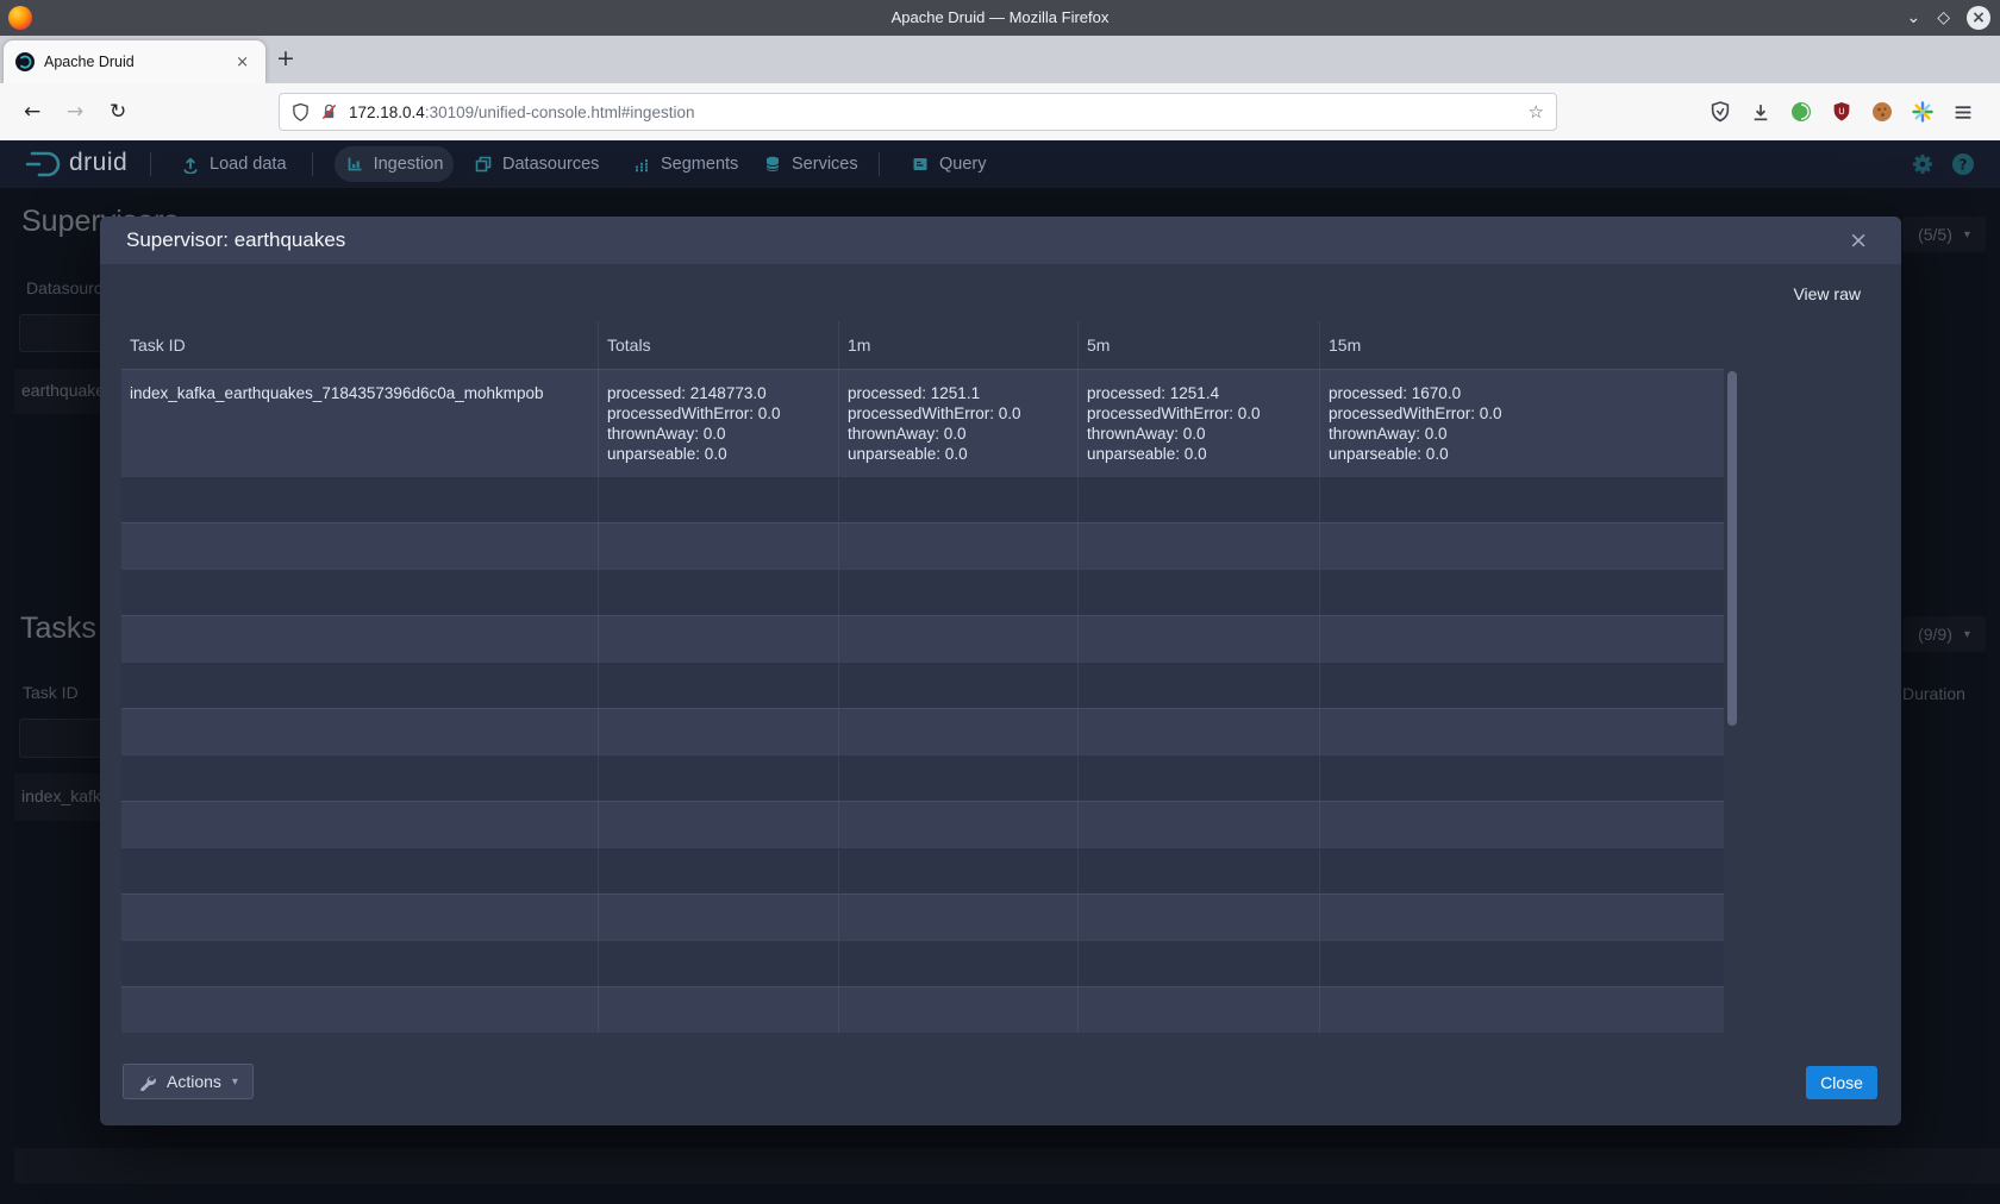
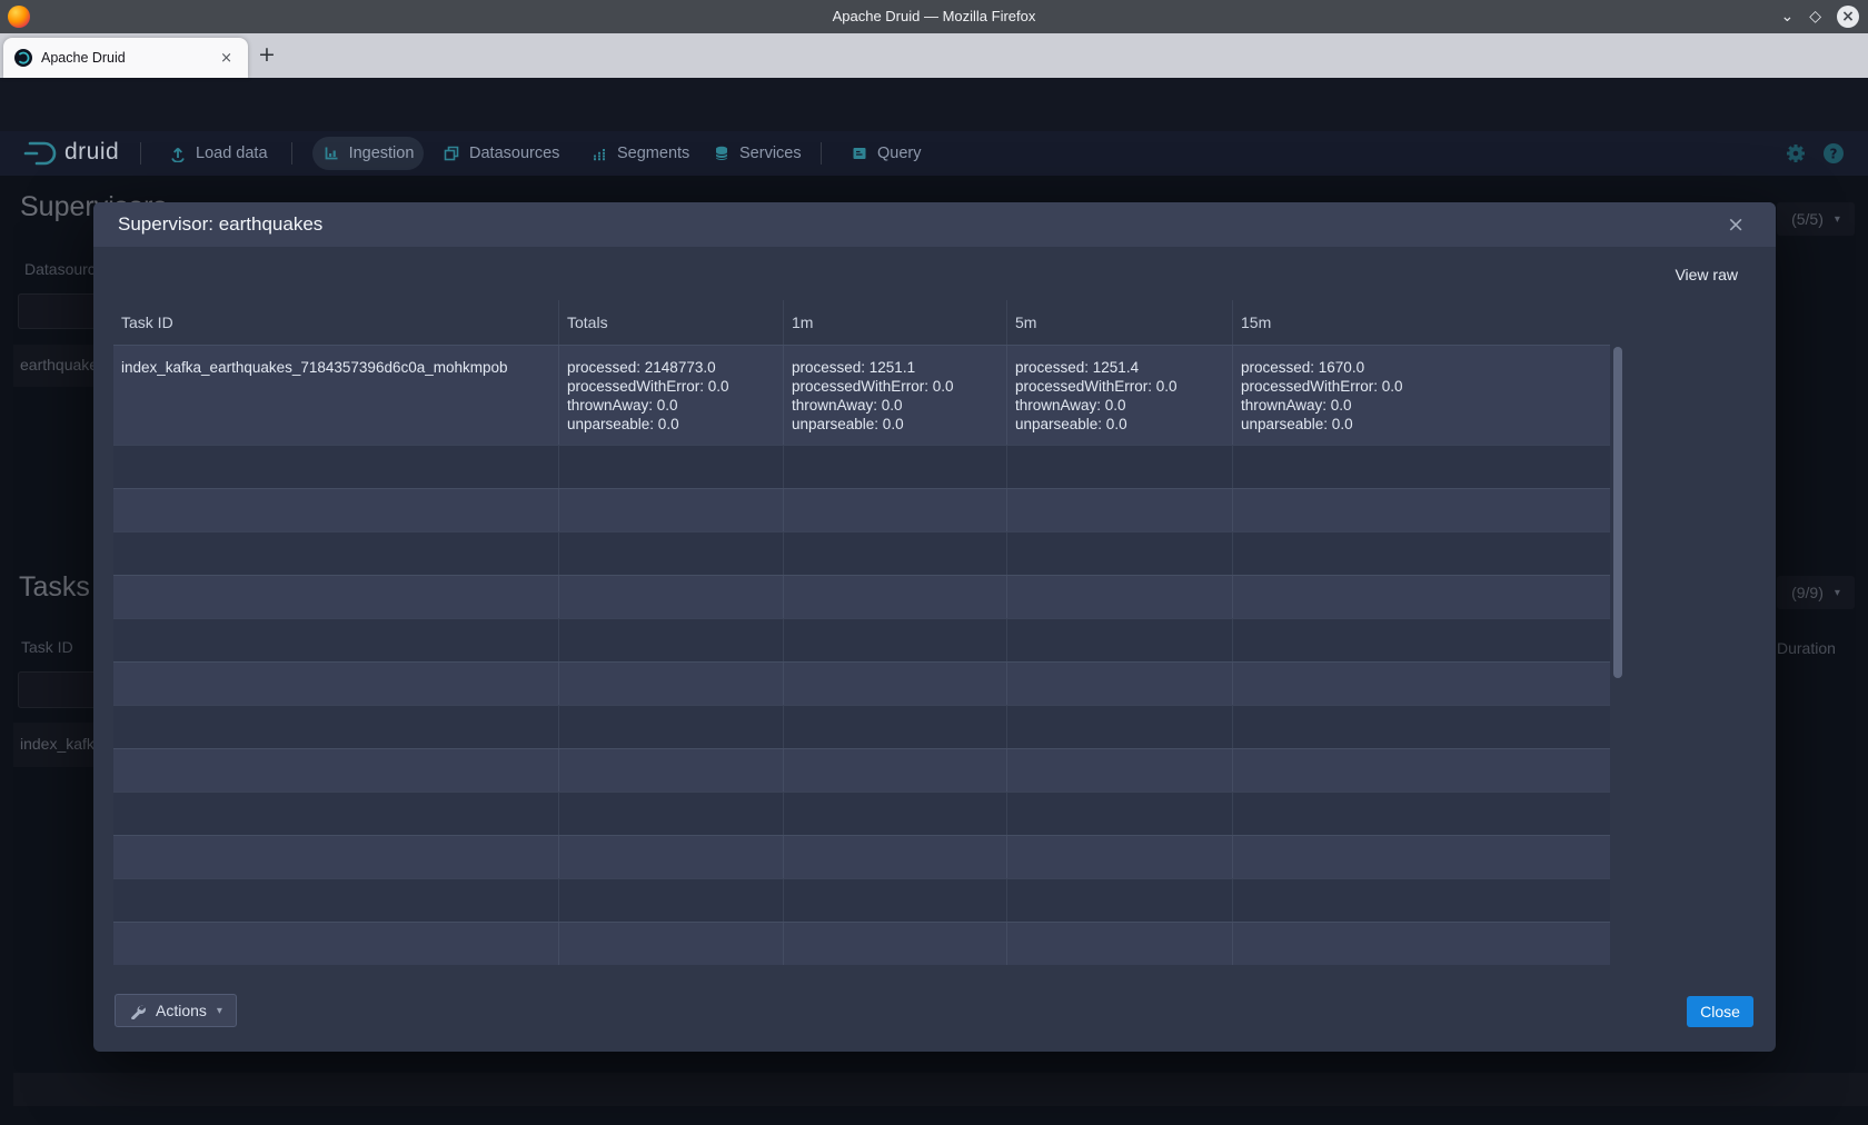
  Apache Druid — Mozilla Firefox
  ⌄
  ◇
  ×
  Apache Druid
  ×
  +
- ←
- →
- ↻
- 172.18.0.4:30109/unified-console.html#ingestion
- ☆
- U
  druid
  Load data
  Ingestion
  Datasources
  Segments
  Services
  Query
  ?
  Datasourc
  earthquak
  (5/5)
  ▾
  Tasks
  Task ID
  Duration
  (9/9)
  ▾
  Supervisor: earthquakes
  ×
  View raw
  Task ID
  Totals
  1m
  5m
  15m
  index_kafka_earthquakes_7184357396d6c0a_mohkmpob
  processed: 2148773.0
  processedWithError: 0.0
  thrownAway: 0.0
  unparseable: 0.0
  processed: 1251.1
  processedWithError: 0.0
  thrownAway: 0.0
  unparseable: 0.0
  processed: 1251.4
  processedWithError: 0.0
  thrownAway: 0.0
  unparseable: 0.0
  processed: 1670.0
  processedWithError: 0.0
  thrownAway: 0.0
  unparseable: 0.0
  Actions
  ▾
  Close
